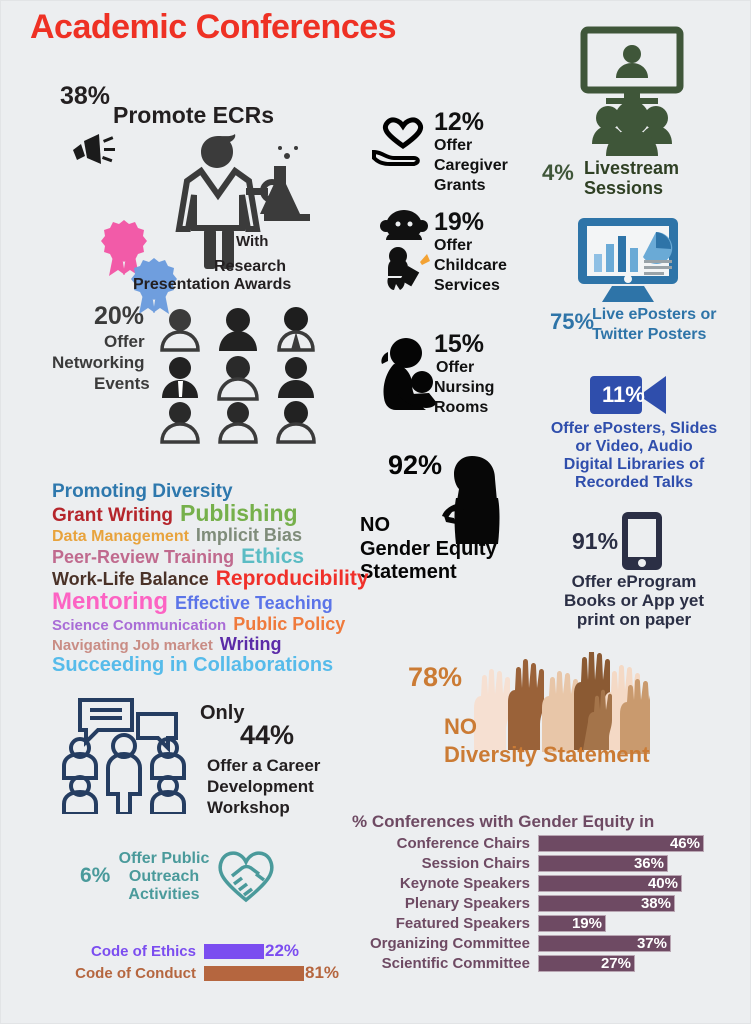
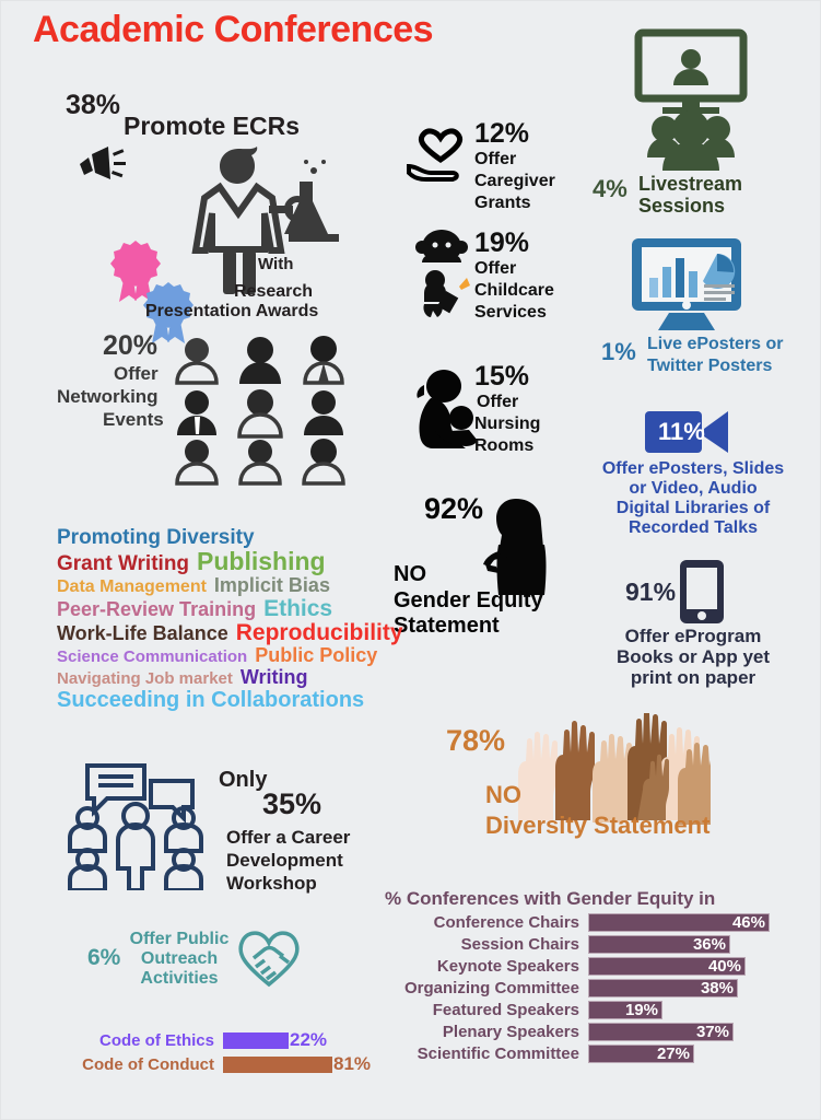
  Academic Conferences
  38%
  Promote ECRs
  With
  Research
  Presentation Awards
  20%
  Offer
  Networking
  Events
  12%
  Offer
  Caregiver
  Grants
  19%
  Offer
  Childcare
  Services
  15%
  Offer
  Nursing
  Rooms
  92%
  NO
  Gender Equity
  Statement
  4%
  Livestream
  Sessions
- 75%
+ 1%
  Live ePosters or
  Twitter Posters
  11%
  Offer ePosters, Slides
  or Video, Audio
  Digital Libraries of
  Recorded Talks
  91%
  Offer eProgram
  Books or App yet
  print on paper
  Promoting Diversity
  Grant Writing Publishing
  Data Management Implicit Bias
  Peer-Review Training Ethics
  Work-Life Balance Reproducibility
- Mentoring Effective Teaching
  Science Communication Public Policy
  Navigating Job market Writing
  Succeeding in Collaborations
  78%
  NO
  Diversity Statement
  Only
- 44%
+ 35%
  Offer a Career
  Development
  Workshop
  6%
  Offer Public
  Outreach
  Activities
  Code of Ethics
  22%
  Code of Conduct
  81%
  % Conferences with Gender Equity in
  Conference Chairs
  46%
  Session Chairs
  36%
  Keynote Speakers
  40%
- Plenary Speakers
+ Organizing Committee
  38%
  Featured Speakers
  19%
- Organizing Committee
+ Plenary Speakers
  37%
  Scientific Committee
  27%
